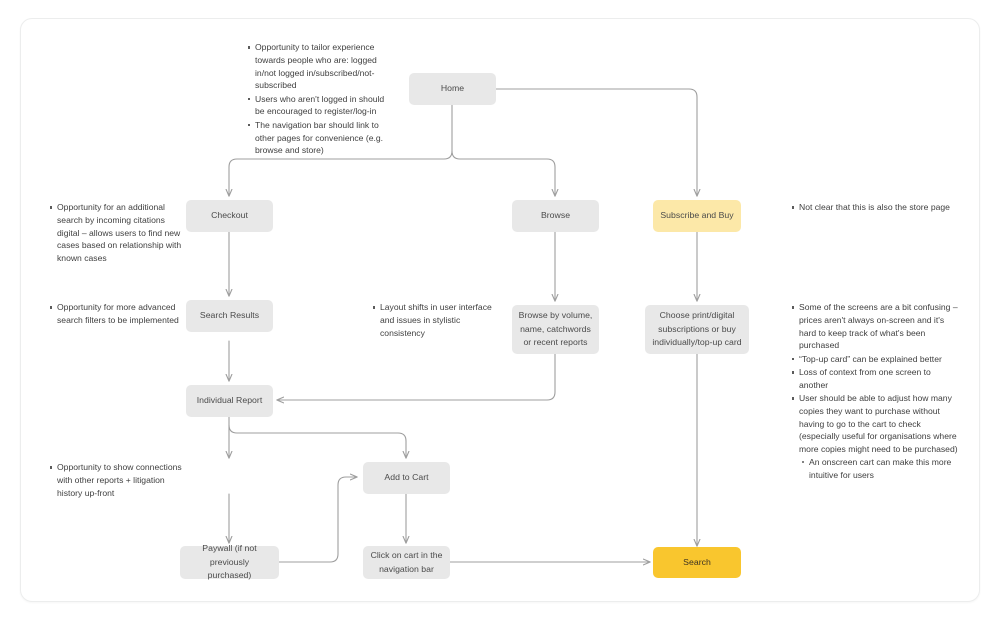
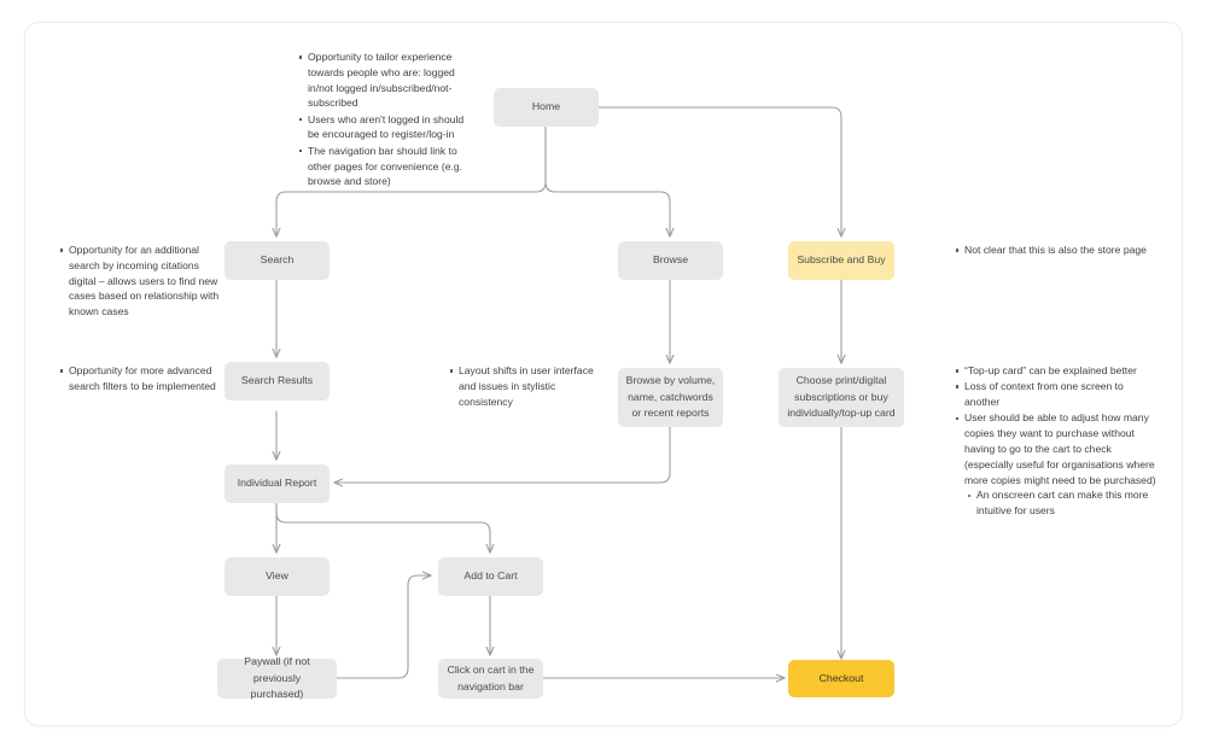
  Home
- Checkout
+ Search
  Browse
  Subscribe and Buy
  Search Results
  Browse by volume,
  name, catchwords
  or recent reports
  Choose print/digital
  subscriptions or buy
  individually/top-up card
  Individual Report
+ View
  Add to Cart
  Paywall (if not previously
  purchased)
  Click on cart in the
  navigation bar
- Search
+ Checkout
  Opportunity to tailor experience towards people who are: logged in/not logged in/subscribed/not-subscribed
  Users who aren't logged in should be encouraged to register/log-in
  The navigation bar should link to other pages for convenience (e.g. browse and store)
  Opportunity for an additional search by incoming citations digital – allows users to find new cases based on relationship with known cases
  Opportunity for more advanced search filters to be implemented
  Layout shifts in user interface and issues in stylistic consistency
  Not clear that this is also the store page
- Some of the screens are a bit confusing – prices aren't always on-screen and it's hard to keep track of what's been purchased
  “Top-up card” can be explained better
  Loss of context from one screen to another
  User should be able to adjust how many copies they want to purchase without having to go to the cart to check (especially useful for organisations where more copies might need to be purchased)
  An onscreen cart can make this more intuitive for users
- Opportunity to show connections with other reports + litigation history up-front
